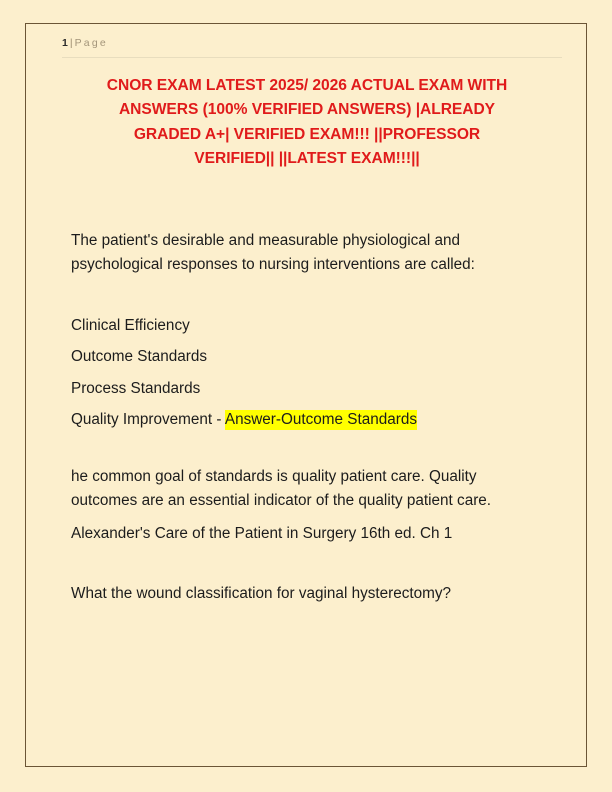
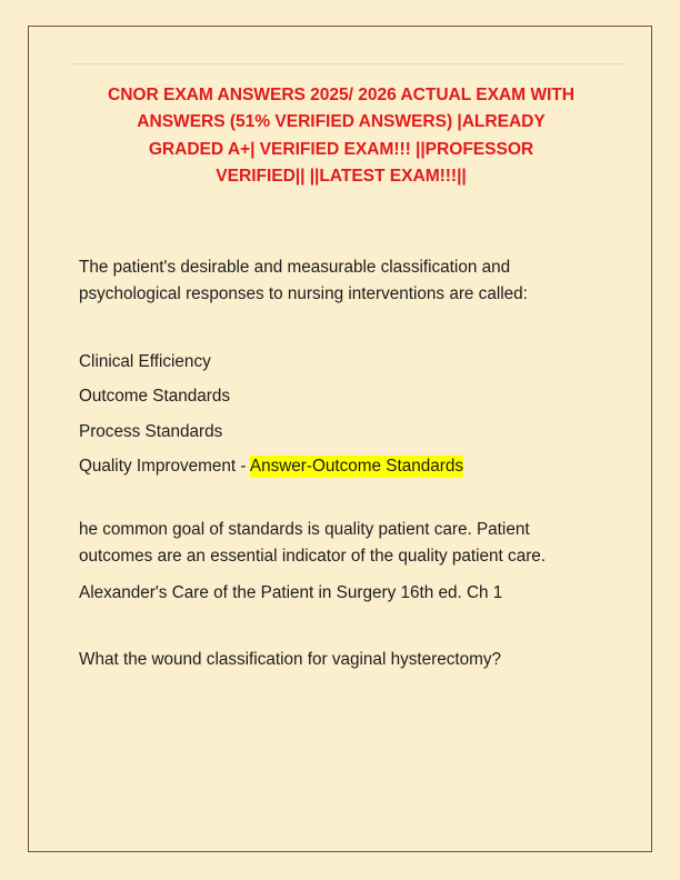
- 1 | Page
- CNOR EXAM LATEST 2025/ 2026 ACTUAL EXAM WITH
+ CNOR EXAM ANSWERS 2025/ 2026 ACTUAL EXAM WITH
- ANSWERS (100% VERIFIED ANSWERS) |ALREADY
+ ANSWERS (51% VERIFIED ANSWERS) |ALREADY
  GRADED A+| VERIFIED EXAM!!! ||PROFESSOR
  VERIFIED|| ||LATEST EXAM!!!||
- The patient's desirable and measurable physiological and psychological responses to nursing interventions are called:
+ The patient's desirable and measurable classification and psychological responses to nursing interventions are called:
  Clinical Efficiency
  Outcome Standards
  Process Standards
  Quality Improvement - Answer-Outcome Standards
- he common goal of standards is quality patient care. Quality outcomes are an essential indicator of the quality patient care.
+ he common goal of standards is quality patient care. Patient outcomes are an essential indicator of the quality patient care.
  Alexander's Care of the Patient in Surgery 16th ed. Ch 1
  What the wound classification for vaginal hysterectomy?
